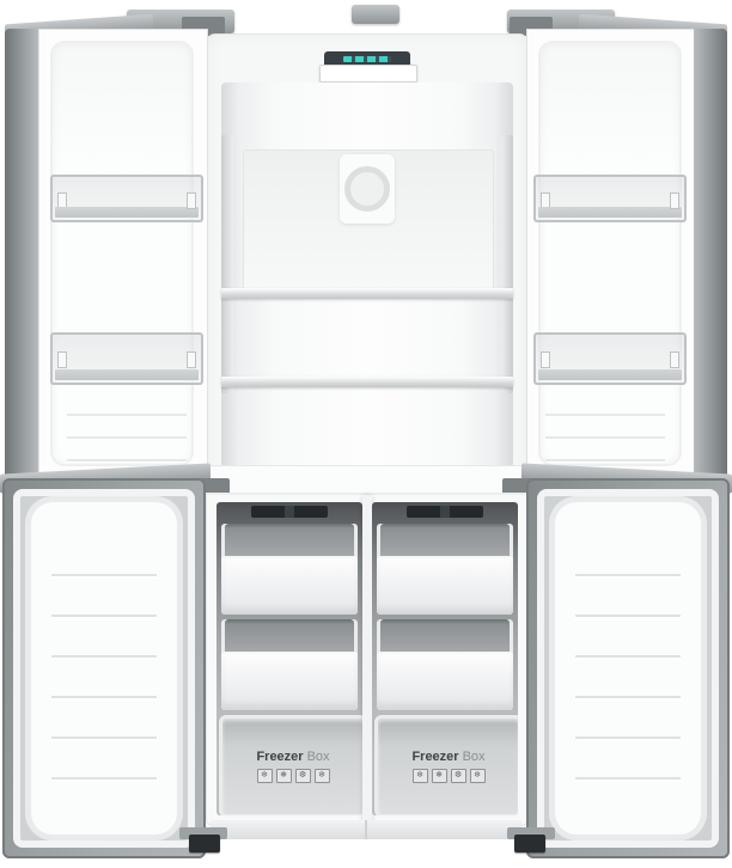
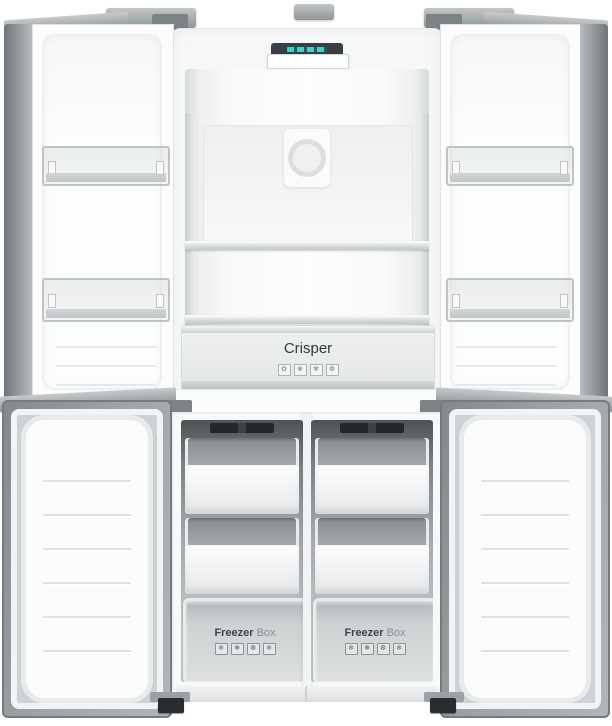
+ Crisper
  Freezer Box
  Freezer Box
